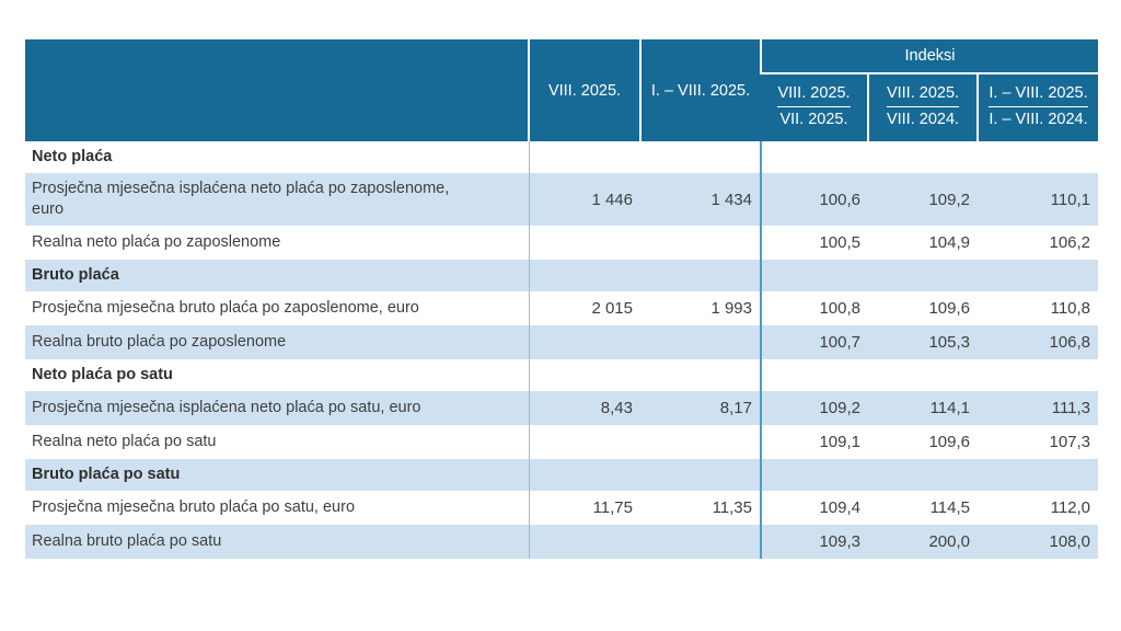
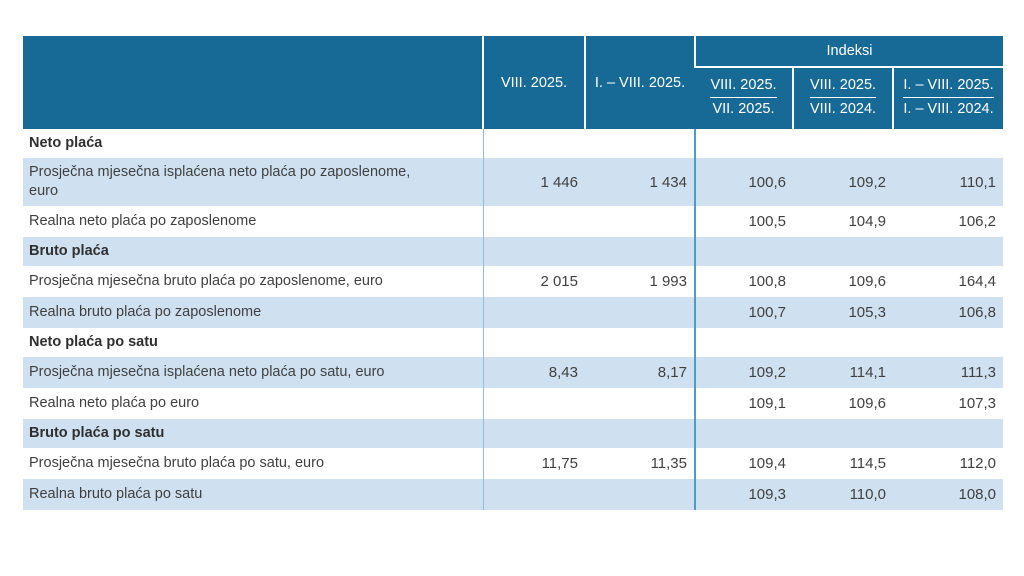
  	VIII. 2025.	I. – VIII. 2025.	Indeksi
  VIII. 2025. VII. 2025.	VIII. 2025. VIII. 2024.	I. – VIII. 2025. I. – VIII. 2024.
  Neto plaća
  Prosječna mjesečna isplaćena neto plaća po zaposlenome, euro	1 446	1 434	100,6	109,2	110,1
  Realna neto plaća po zaposlenome			100,5	104,9	106,2
  Bruto plaća
- Prosječna mjesečna bruto plaća po zaposlenome, euro	2 015	1 993	100,8	109,6	110,8
+ Prosječna mjesečna bruto plaća po zaposlenome, euro	2 015	1 993	100,8	109,6	164,4
  Realna bruto plaća po zaposlenome			100,7	105,3	106,8
  Neto plaća po satu
  Prosječna mjesečna isplaćena neto plaća po satu, euro	8,43	8,17	109,2	114,1	111,3
- Realna neto plaća po satu			109,1	109,6	107,3
+ Realna neto plaća po euro			109,1	109,6	107,3
  Bruto plaća po satu
  Prosječna mjesečna bruto plaća po satu, euro	11,75	11,35	109,4	114,5	112,0
- Realna bruto plaća po satu			109,3	200,0	108,0
+ Realna bruto plaća po satu			109,3	110,0	108,0
